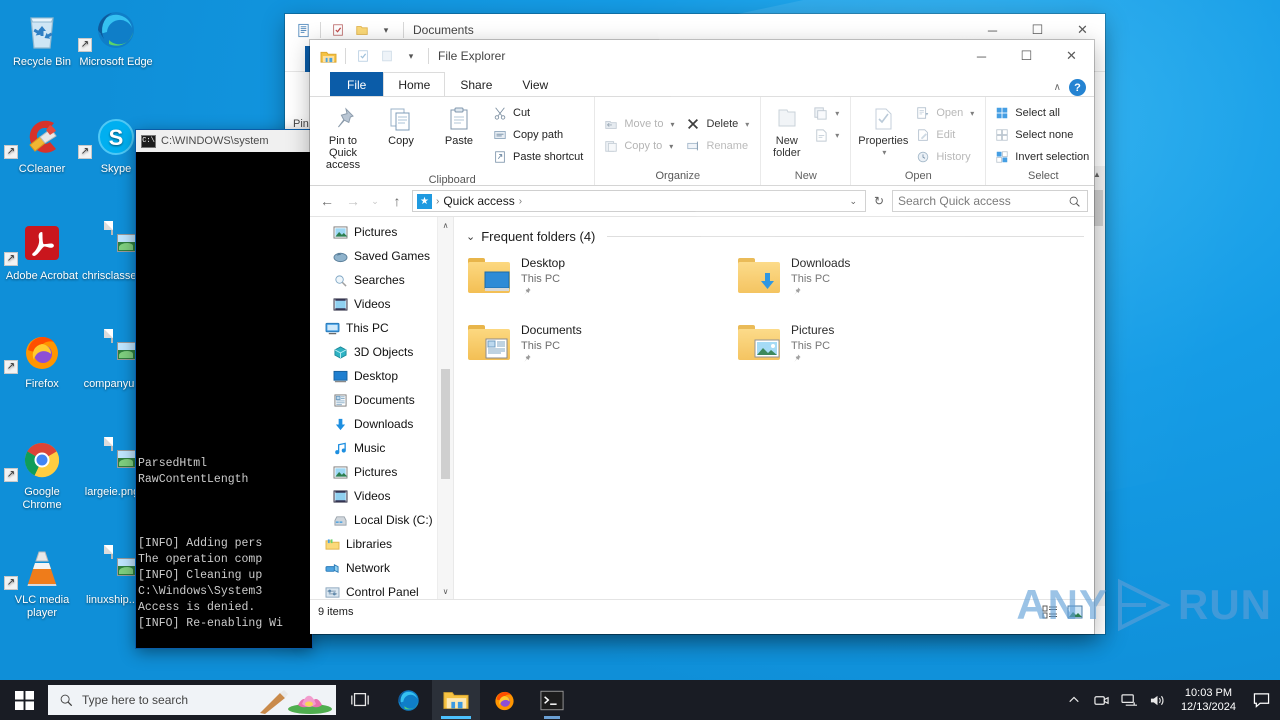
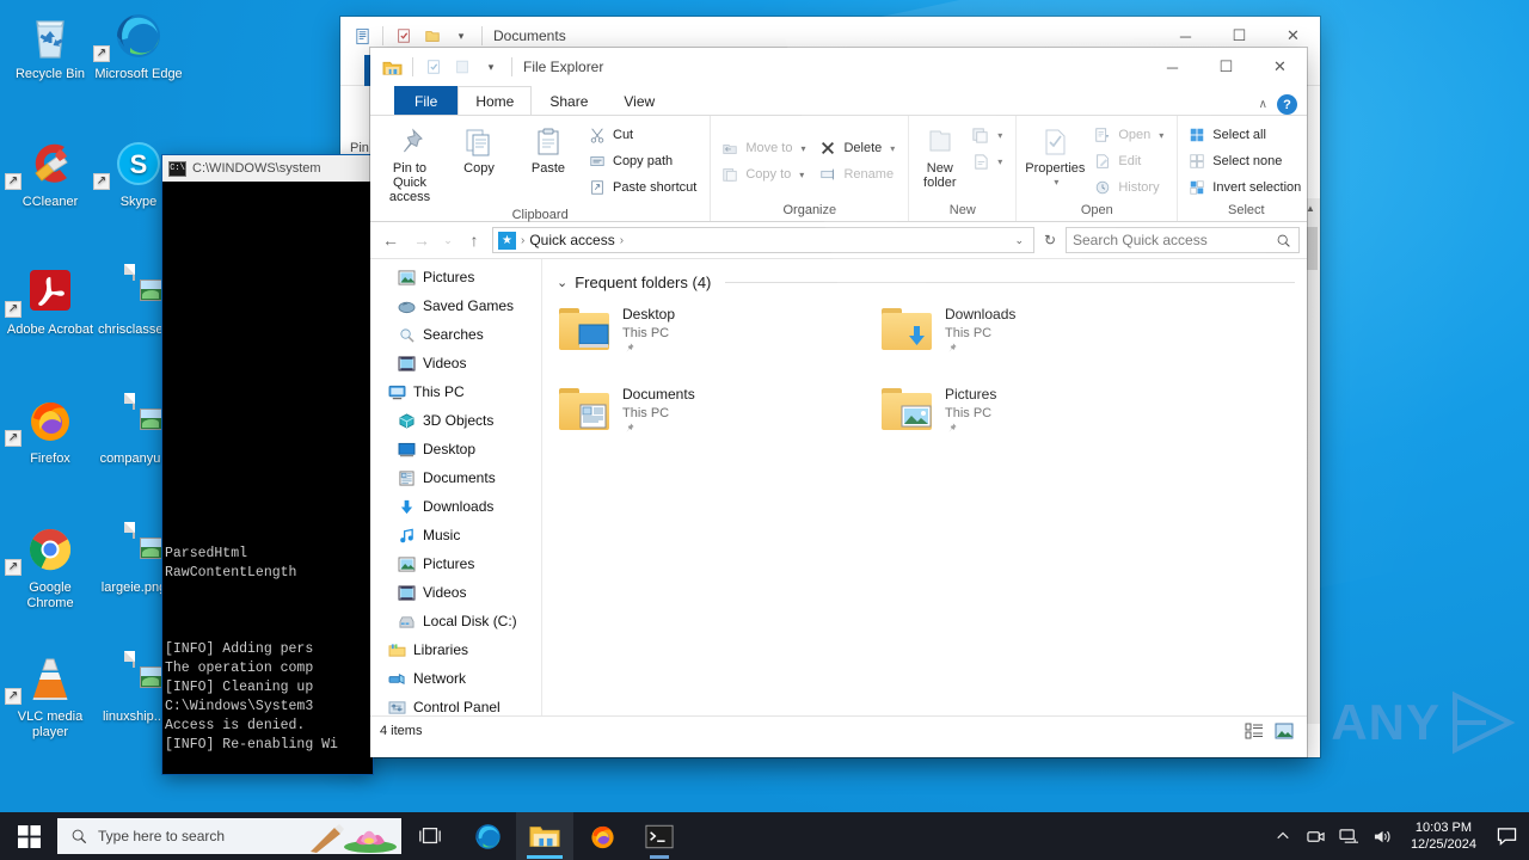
  Recycle Bin
  ↗
  Microsoft Edge
  ↗
  CCleaner
  S
  ↗
  Skype
  ↗
  Adobe Acrobat
  chrisclasse
  ↗
  Firefox
  companyu
  ↗
  Google Chrome
  largeie.pn
  ↗
  VLC media player
  linuxship..
  ▾
  Documents
  Pin
  C:\
  C:\WINDOWS\system
  ParsedHtml
  RawContentLength
  [INFO] Adding pers
  The operation comp
  [INFO] Cleaning up
  C:\Windows\System3
  Access is denied.
  [INFO] Re-enabling Wi
  ▾
  File Explorer
  File
  Home
  Share
  View
  Pin to Quick access
  Copy
  Paste
  Cut
  Copy path
  Paste shortcut
  Clipboard
  Move to
  ▾
  Copy to
  ▾
  ←
  →
  ⌄
  ↑
  ★
  ›
  Quick access
  ›
  Pictures
  Saved Games
  Searches
  Videos
  This PC
  3D Objects
  Desktop
  Documents
  Downloads
  Music
  Pictures
  Videos
  Local Disk (C:)
  Libraries
  Network
  Control Panel
- ∧
- ∨
  ⌄
  Frequent folders (4)
  Desktop
  This PC
  Documents
  This PC
- 9 items
+ 4 items
  ANY
- RUN
  Type here to search
  10:03 PM
- 12/13/2024
+ 12/25/2024
